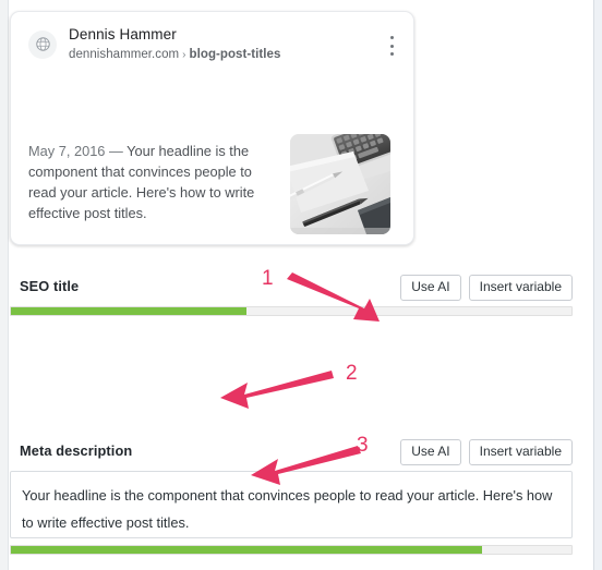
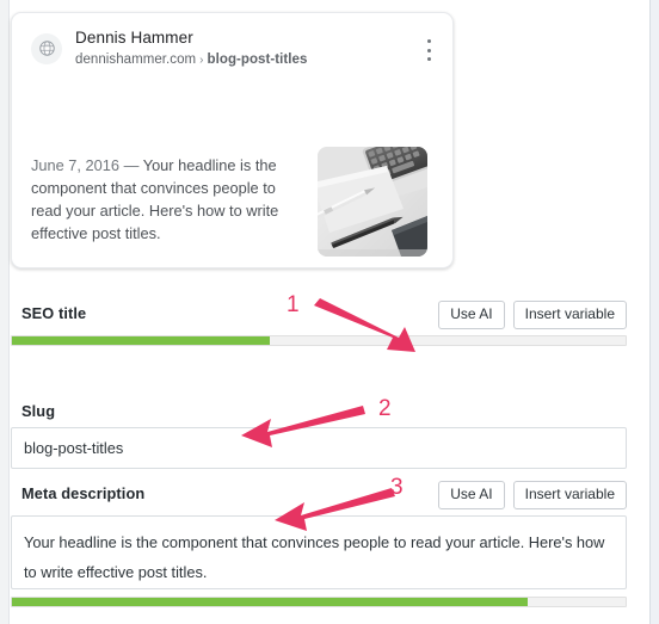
  Dennis Hammer
  dennishammer.com › blog-post-titles
- May 7, 2016 — Your headline is the component that convinces people to read your article. Here's how to write effective post titles.
+ June 7, 2016 — Your headline is the component that convinces people to read your article. Here's how to write effective post titles.
  SEO title
  Use AI
  Insert variable
+ Slug
+ blog-post-titles
  Meta description
  Use AI
  Insert variable
  Your headline is the component that convinces people to read your article. Here's how to write effective post titles.
  1
  2
  3
